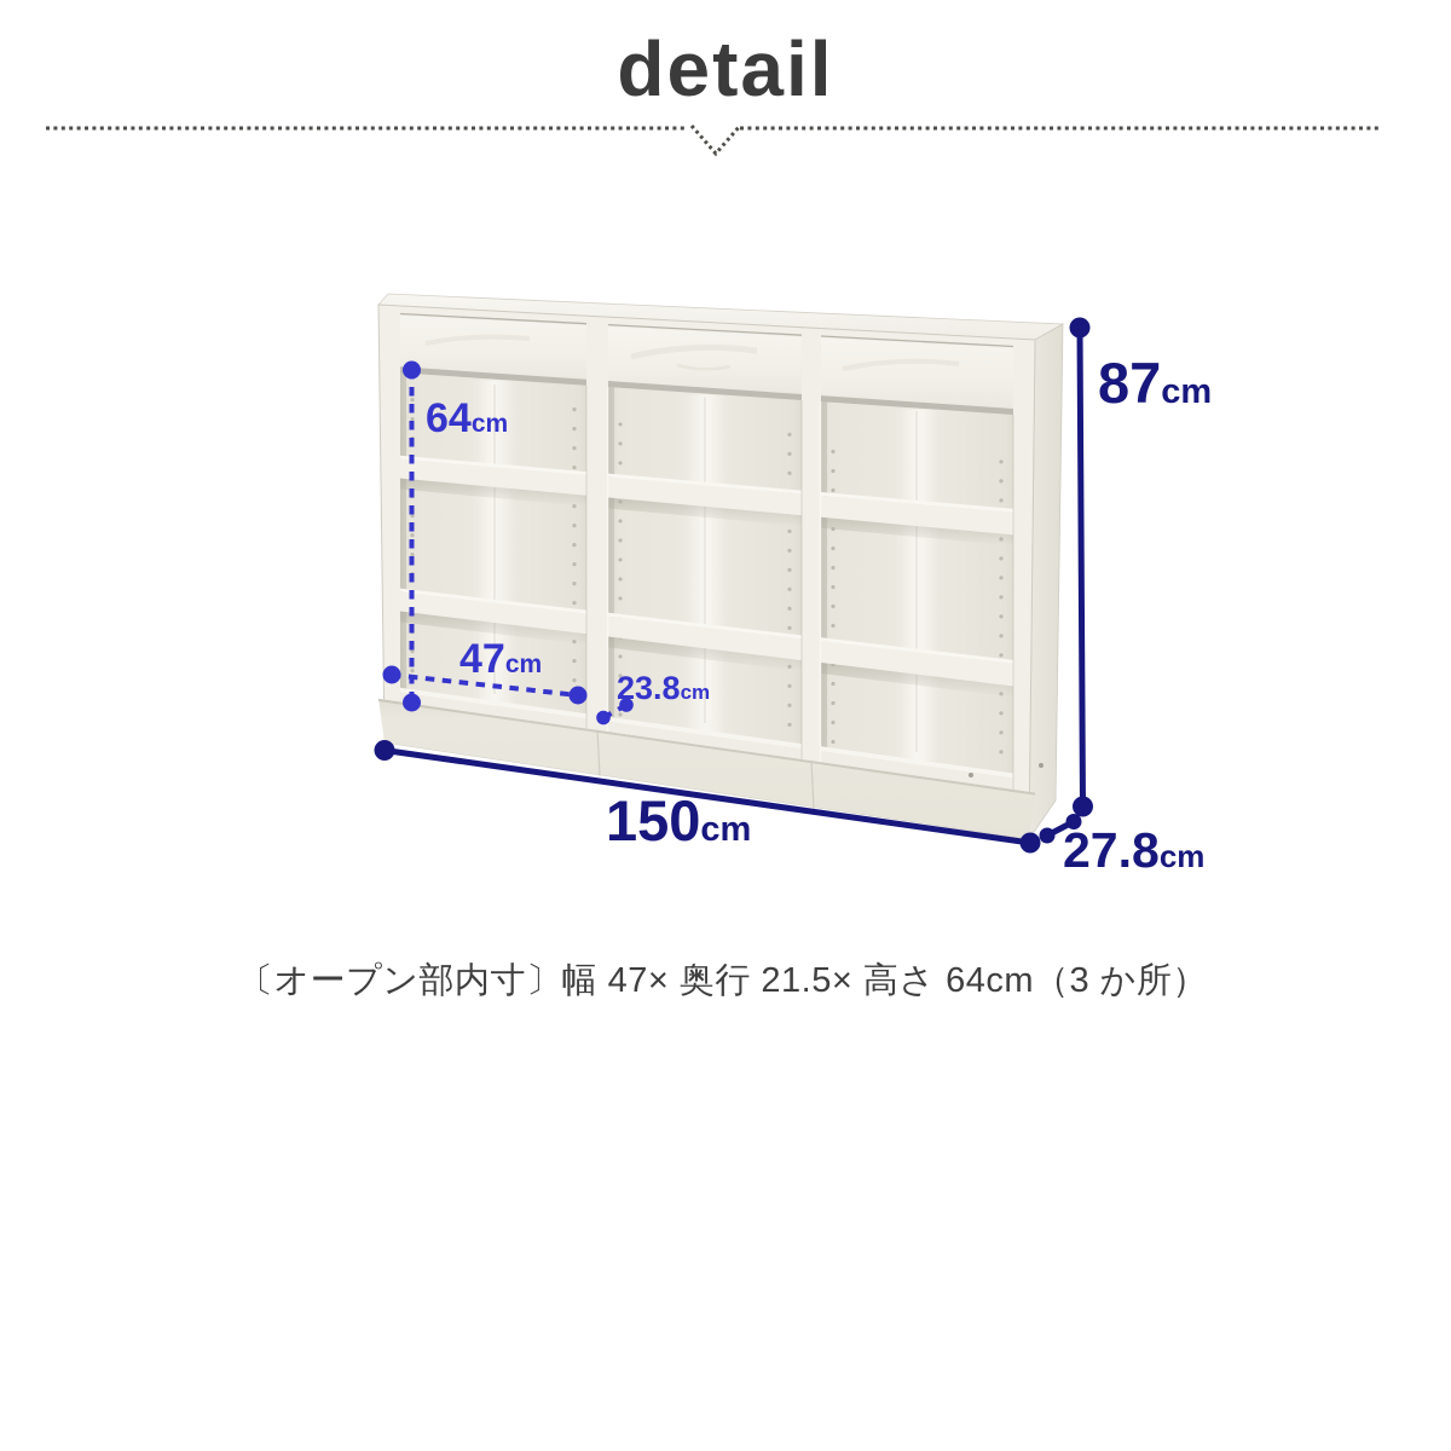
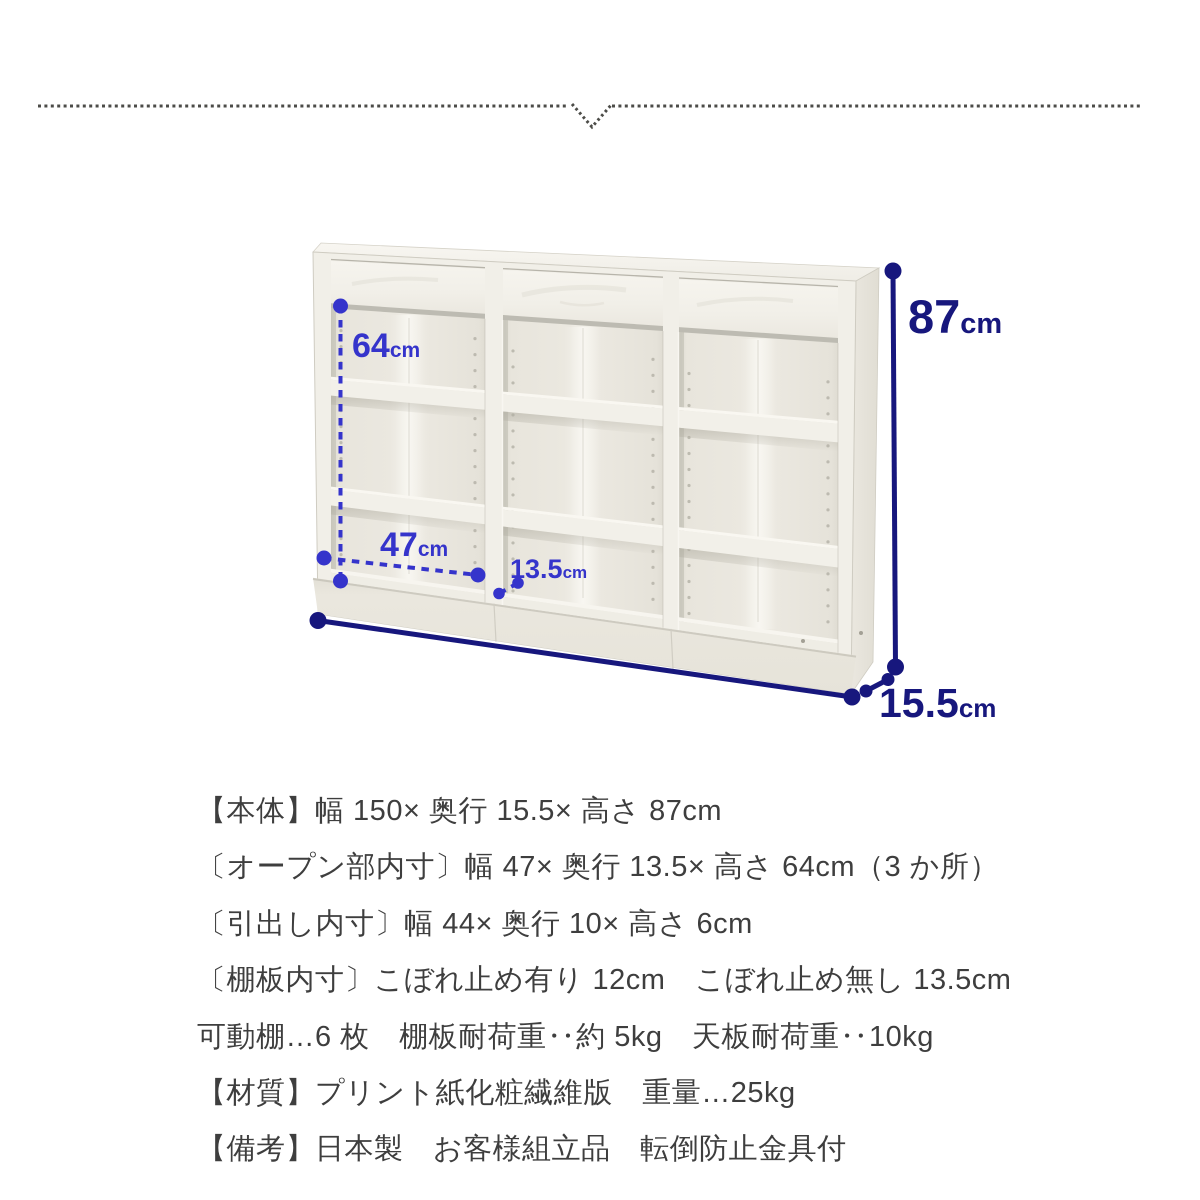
- detail
  64cm
  47cm
- 23.8cm
+ 13.5cm
- 150cm
  87cm
- 27.8cm
+ 15.5cm
+ 【本体】幅 150× 奥行 15.5× 高さ 87cm
- 〔オープン部内寸〕幅 47× 奥行 21.5× 高さ 64cm（3 か所）
+ 〔オープン部内寸〕幅 47× 奥行 13.5× 高さ 64cm（3 か所）
+ 〔引出し内寸〕幅 44× 奥行 10× 高さ 6cm
+ 〔棚板内寸〕こぼれ止め有り 12cm こぼれ止め無し 13.5cm
+ 可動棚…6 枚 棚板耐荷重‥約 5kg 天板耐荷重‥10kg
+ 【材質】プリント紙化粧繊維版 重量…25kg
+ 【備考】日本製 お客様組立品 転倒防止金具付
